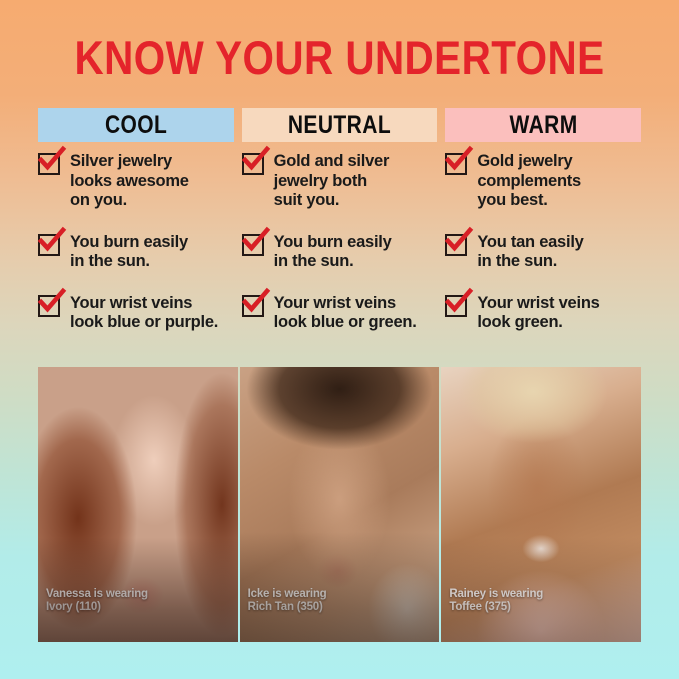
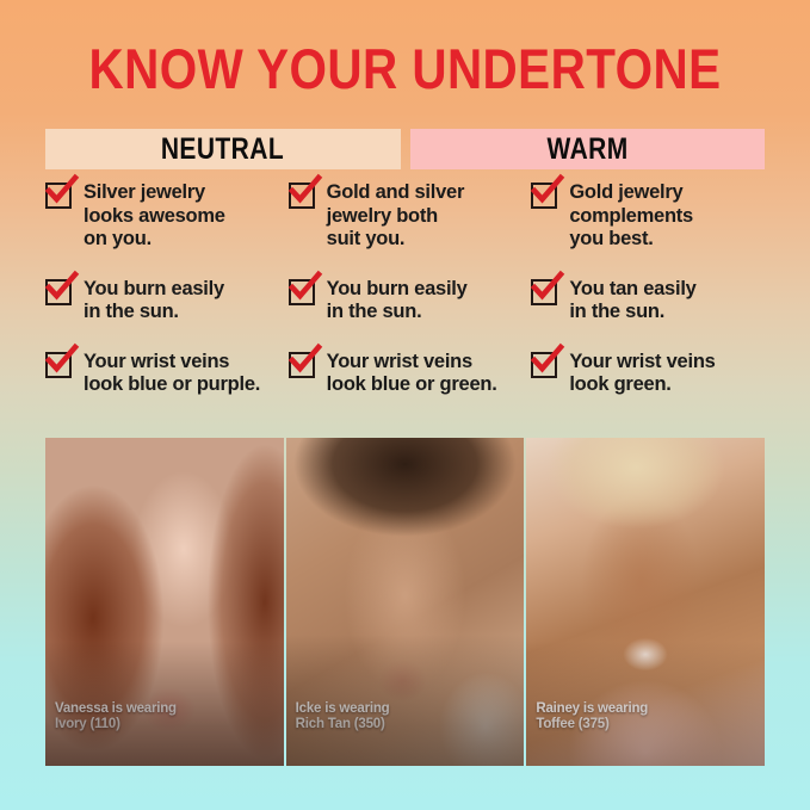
  KNOW YOUR UNDERTONE
- COOL
  NEUTRAL
  WARM
  Silver jewelry
  looks awesome
  on you.
  You burn easily
  in the sun.
  Your wrist veins
  look blue or purple.
  Gold and silver
  jewelry both
  suit you.
  You burn easily
  in the sun.
  Your wrist veins
  look blue or green.
  Gold jewelry
  complements
  you best.
  You tan easily
  in the sun.
  Your wrist veins
  look green.
